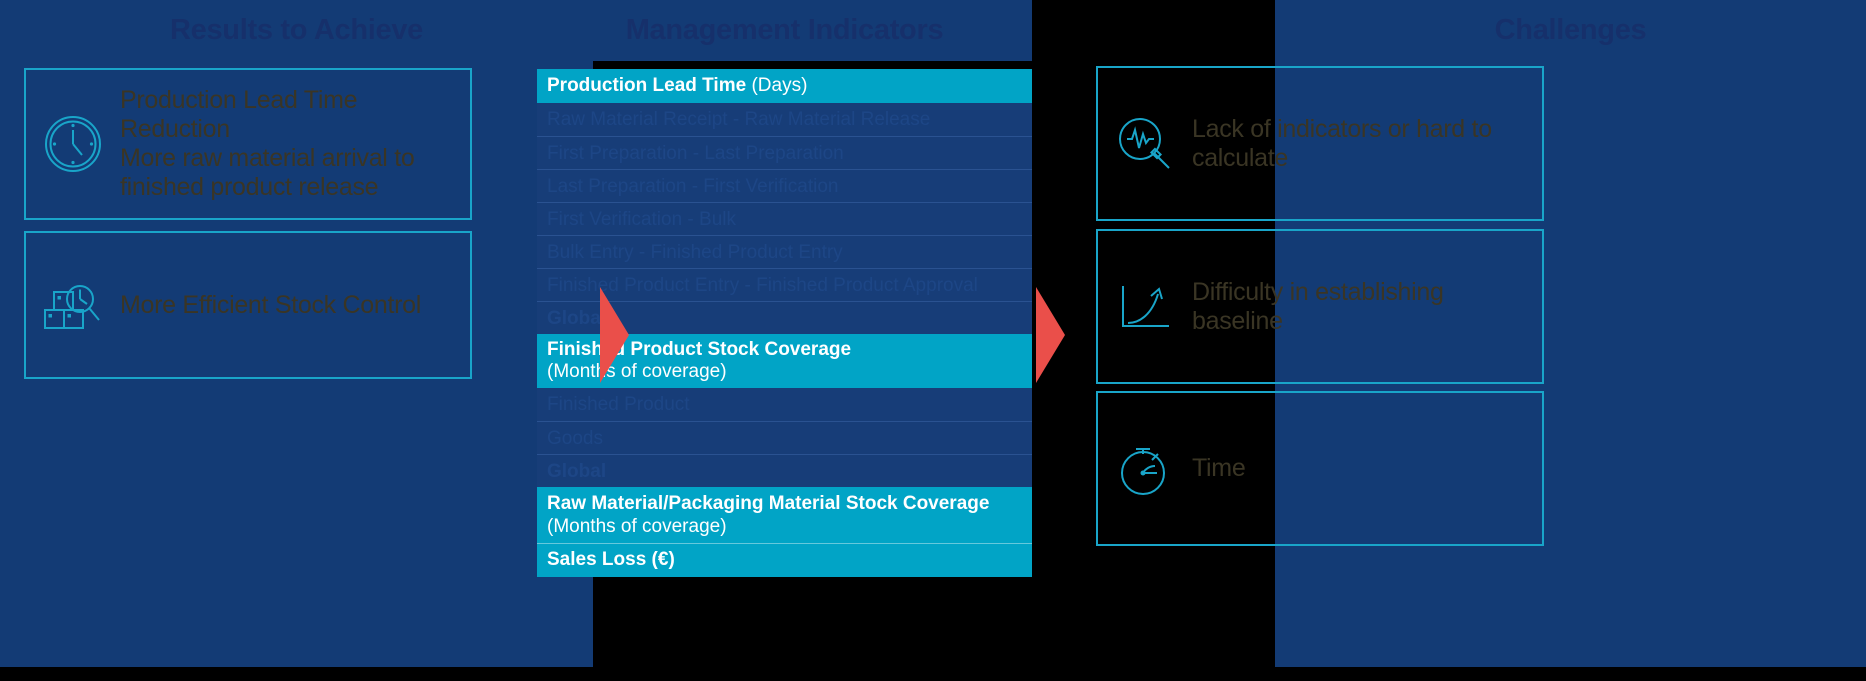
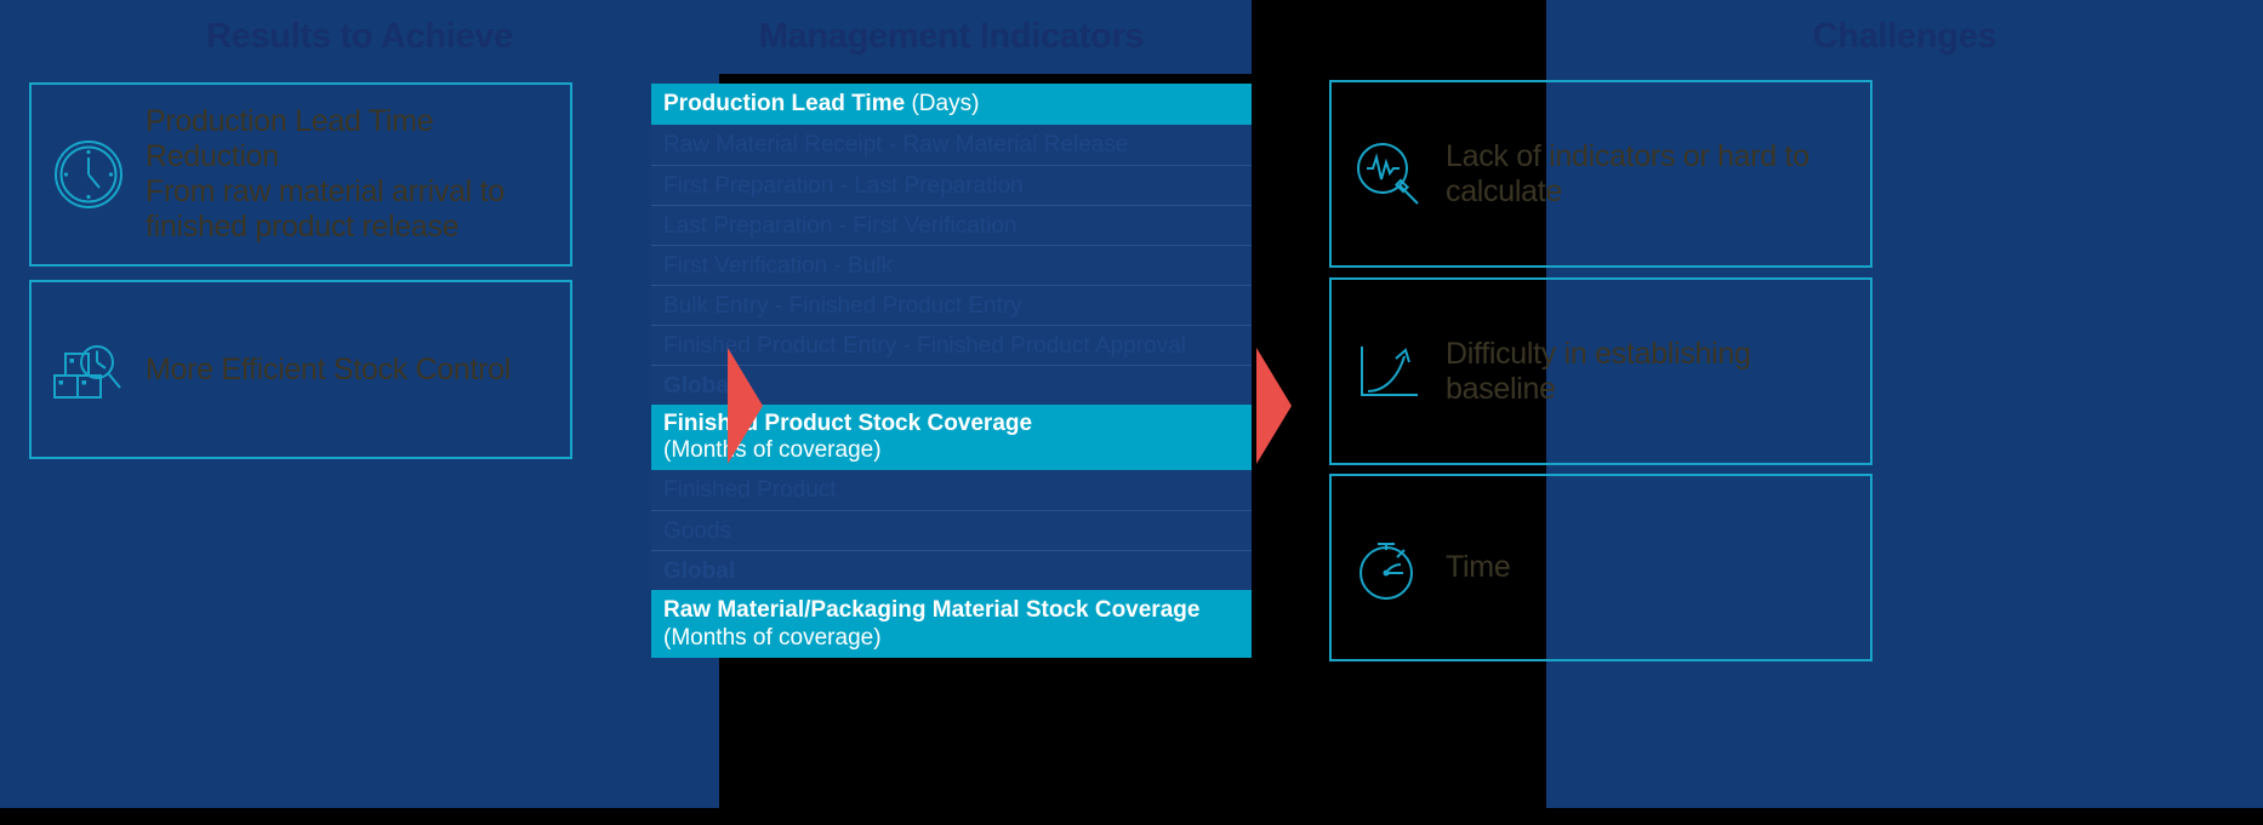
  Production Lead Time Reduction
- More raw material arrival to
+ From raw material arrival to
  finished product release
  More Efficient Stock Control
  Production Lead Time
  (Days)
  Finished Product Entry - Finished Product Approval
  Global
  Finished Product Stock Coverage
  (Months of coverage)
  Raw Material/Packaging Material Stock Coverage
  (Months of coverage)
- Sales Loss (€)
  Lack of indicators or hard to
  calculate
  Difficulty in establishing baseline
  Time
